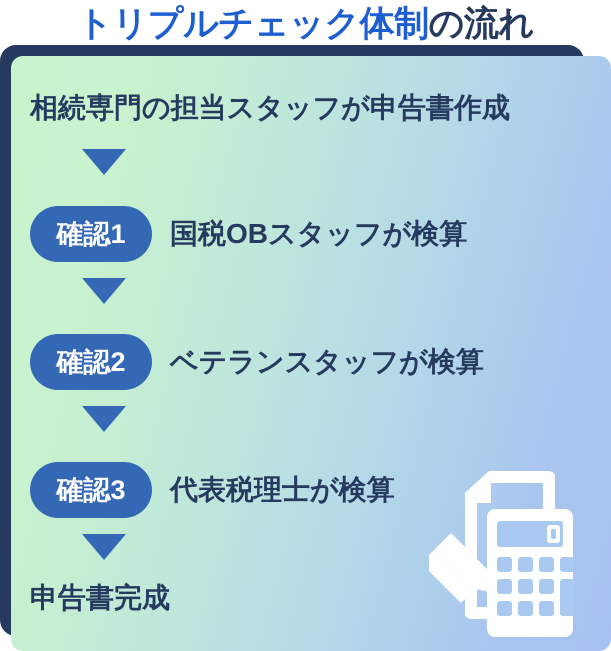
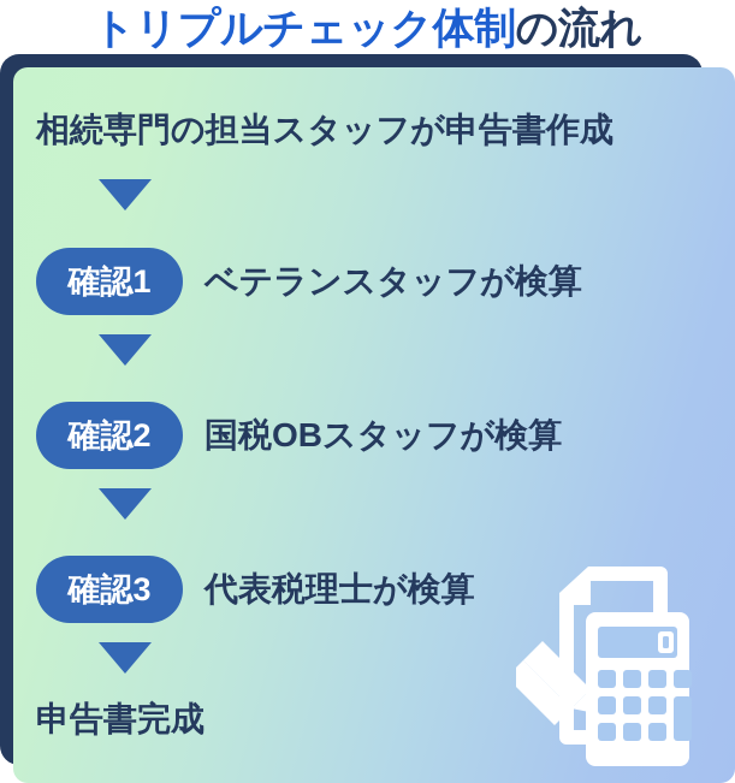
  トリプルチェック体制の流れ
  相続専門の担当スタッフが申告書作成
  確認1
- 国税OBスタッフが検算
+ ベテランスタッフが検算
  確認2
- ベテランスタッフが検算
+ 国税OBスタッフが検算
  確認3
  代表税理士が検算
  申告書完成
